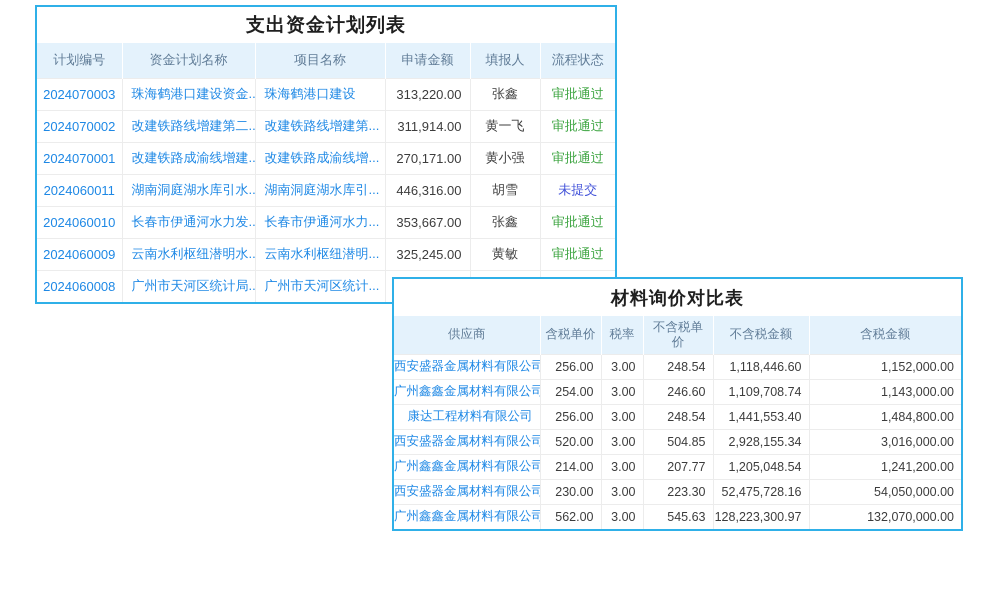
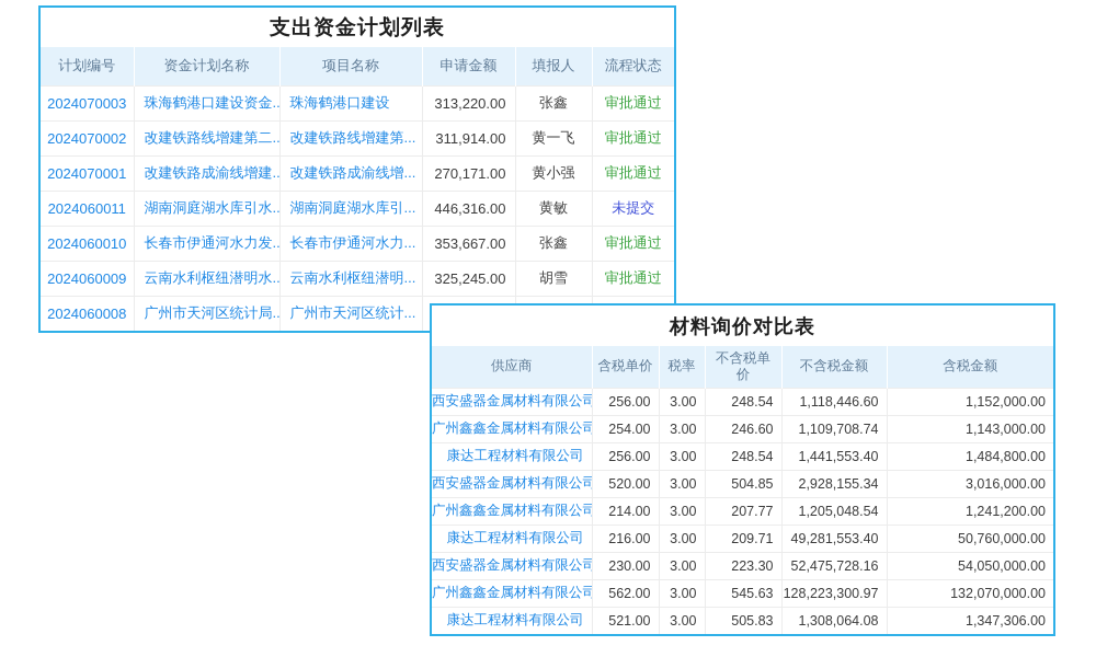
  支出资金计划列表
  计划编号	资金计划名称	项目名称	申请金额	填报人	流程状态
  2024070003	珠海鹤港口建设资金..	珠海鹤港口建设	313,220.00	张鑫	审批通过
  2024070002	改建铁路线增建第二..	改建铁路线增建第...	311,914.00	黄一飞	审批通过
  2024070001	改建铁路成渝线增建..	改建铁路成渝线增...	270,171.00	黄小强	审批通过
- 2024060011	湖南洞庭湖水库引水..	湖南洞庭湖水库引...	446,316.00	胡雪	未提交
+ 2024060011	湖南洞庭湖水库引水..	湖南洞庭湖水库引...	446,316.00	黄敏	未提交
  2024060010	长春市伊通河水力发..	长春市伊通河水力...	353,667.00	张鑫	审批通过
- 2024060009	云南水利枢纽潜明水..	云南水利枢纽潜明...	325,245.00	黄敏	审批通过
+ 2024060009	云南水利枢纽潜明水..	云南水利枢纽潜明...	325,245.00	胡雪	审批通过
  2024060008	广州市天河区统计局..	广州市天河区统计...
  材料询价对比表
  供应商	含税单价	税率	不含税单价	不含税金额	含税金额
  西安盛器金属材料有限公司	256.00	3.00	248.54	1,118,446.60	1,152,000.00
  广州鑫鑫金属材料有限公司	254.00	3.00	246.60	1,109,708.74	1,143,000.00
  康达工程材料有限公司	256.00	3.00	248.54	1,441,553.40	1,484,800.00
  西安盛器金属材料有限公司	520.00	3.00	504.85	2,928,155.34	3,016,000.00
  广州鑫鑫金属材料有限公司	214.00	3.00	207.77	1,205,048.54	1,241,200.00
+ 康达工程材料有限公司	216.00	3.00	209.71	49,281,553.40	50,760,000.00
  西安盛器金属材料有限公司	230.00	3.00	223.30	52,475,728.16	54,050,000.00
  广州鑫鑫金属材料有限公司	562.00	3.00	545.63	128,223,300.97	132,070,000.00
+ 康达工程材料有限公司	521.00	3.00	505.83	1,308,064.08	1,347,306.00
